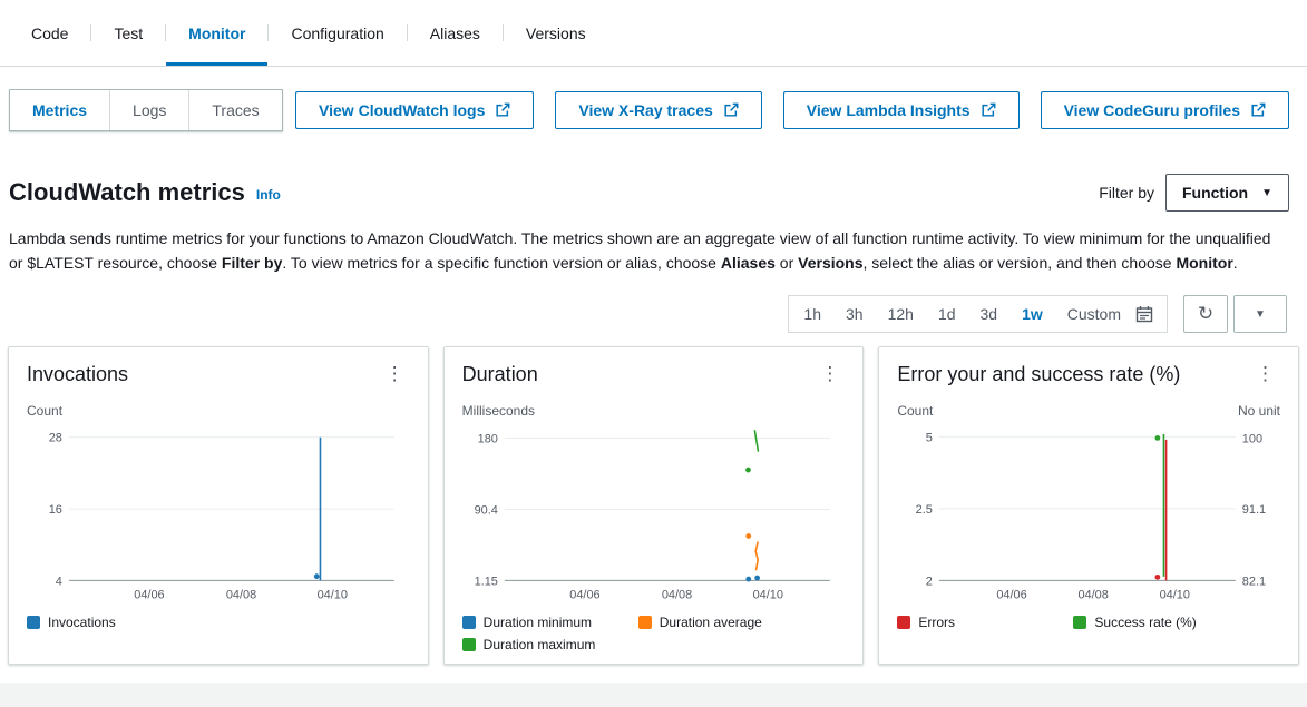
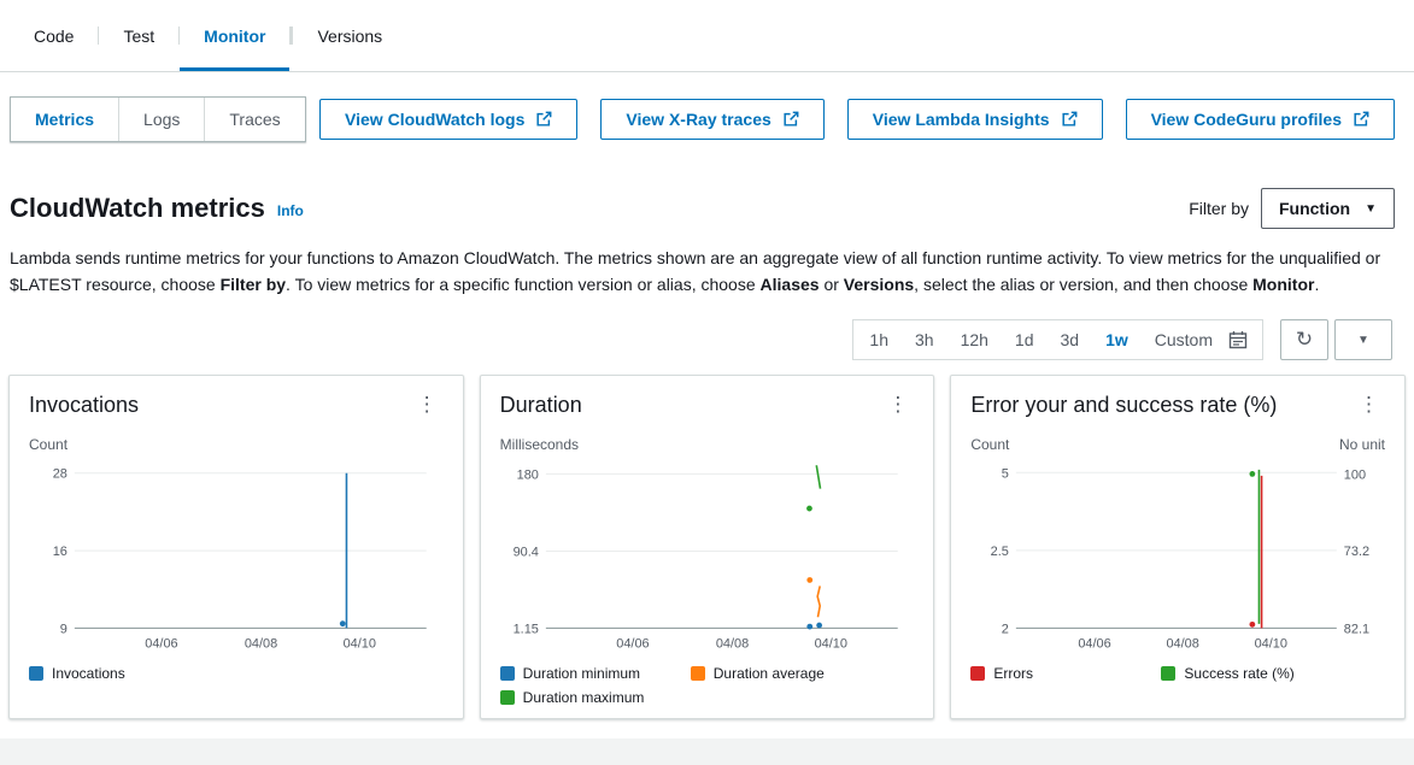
  Code
  Test
  Monitor
- Configuration
- Aliases
  Versions
  Metrics
  Logs
  Traces
  View CloudWatch logs
  View X-Ray traces
  View Lambda Insights
  View CodeGuru profiles
  CloudWatch metrics
  Info
  Filter by
  Function
  ▼
- Lambda sends runtime metrics for your functions to Amazon CloudWatch. The metrics shown are an aggregate view of all function runtime activity. To view minimum for the unqualified or $LATEST resource, choose Filter by. To view metrics for a specific function version or alias, choose Aliases or Versions, select the alias or version, and then choose Monitor.
+ Lambda sends runtime metrics for your functions to Amazon CloudWatch. The metrics shown are an aggregate view of all function runtime activity. To view metrics for the unqualified or $LATEST resource, choose Filter by. To view metrics for a specific function version or alias, choose Aliases or Versions, select the alias or version, and then choose Monitor.
  1h
  3h
  12h
  1d
  3d
  1w
  Custom
  ↻
  ▼
  Invocations
  ⋮
  Count
  28
  16
- 4
+ 9
  04/06
  04/08
  04/10
  Invocations
  Duration
  ⋮
  Milliseconds
  180
  90.4
  1.15
  04/06
  04/08
  04/10
  Duration minimum
  Duration average
  Duration maximum
  Error your and success rate (%)
  ⋮
  Count
  No unit
  5
  2.5
  2
  100
- 91.1
+ 73.2
  82.1
  04/06
  04/08
  04/10
  Errors
  Success rate (%)
